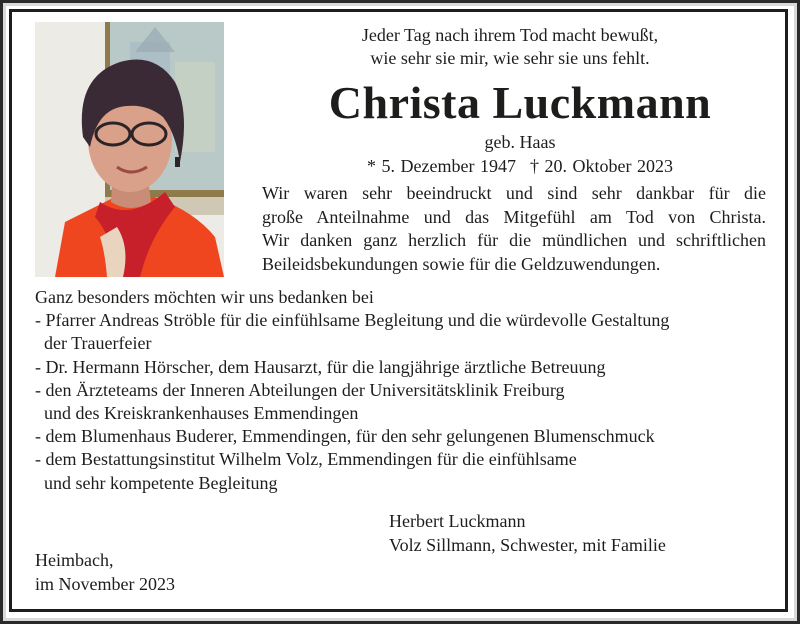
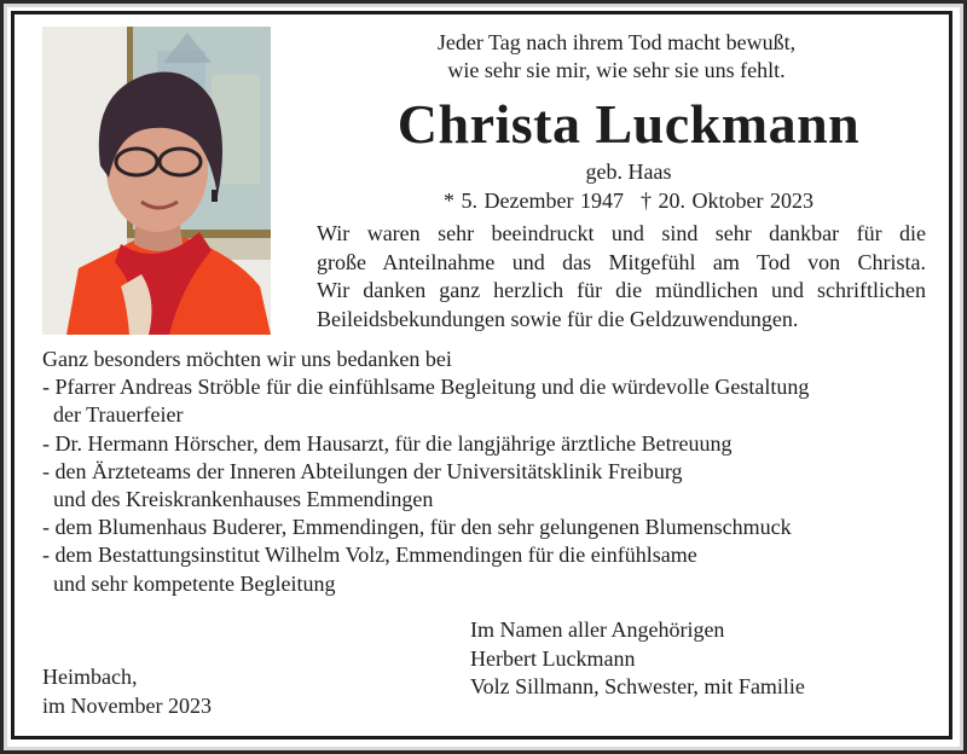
  Jeder Tag nach ihrem Tod macht bewußt,
  wie sehr sie mir, wie sehr sie uns fehlt.
  Christa Luckmann
  geb. Haas
  * 5. Dezember 1947 † 20. Oktober 2023
  Wir waren sehr beeindruckt und sind sehr dankbar für die
  große Anteilnahme und das Mitgefühl am Tod von Christa.
  Wir danken ganz herzlich für die mündlichen und schriftlichen
  Beileidsbekundungen sowie für die Geldzuwendungen.
  Ganz besonders möchten wir uns bedanken bei
  - Pfarrer Andreas Ströble für die einfühlsame Begleitung und die würdevolle Gestaltung
  der Trauerfeier
  - Dr. Hermann Hörscher, dem Hausarzt, für die langjährige ärztliche Betreuung
  - den Ärzteteams der Inneren Abteilungen der Universitätsklinik Freiburg
  und des Kreiskrankenhauses Emmendingen
  - dem Blumenhaus Buderer, Emmendingen, für den sehr gelungenen Blumenschmuck
  - dem Bestattungsinstitut Wilhelm Volz, Emmendingen für die einfühlsame
  und sehr kompetente Begleitung
  Heimbach,
  im November 2023
+ Im Namen aller Angehörigen
  Herbert Luckmann
  Volz Sillmann, Schwester, mit Familie
